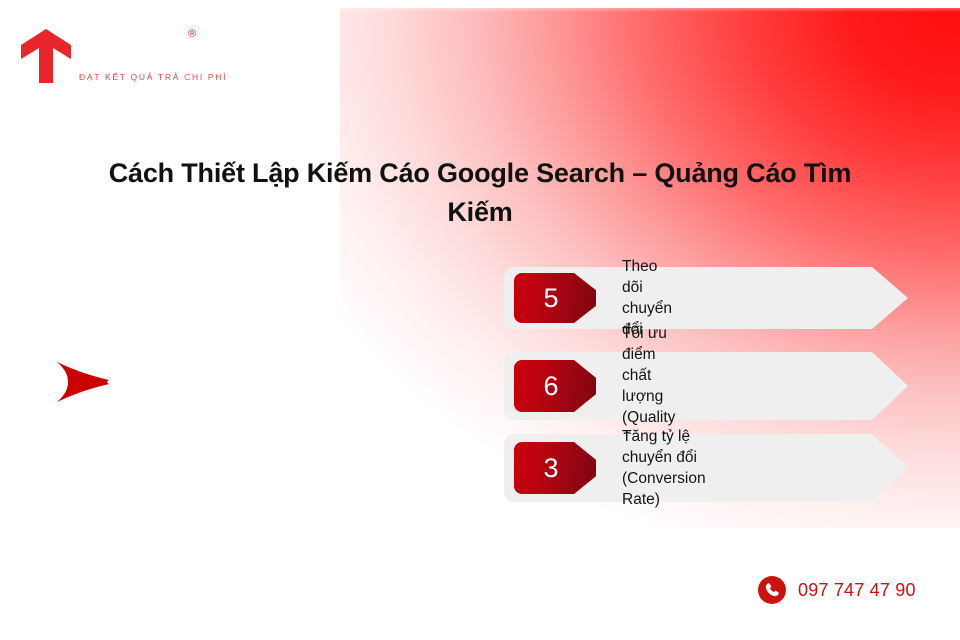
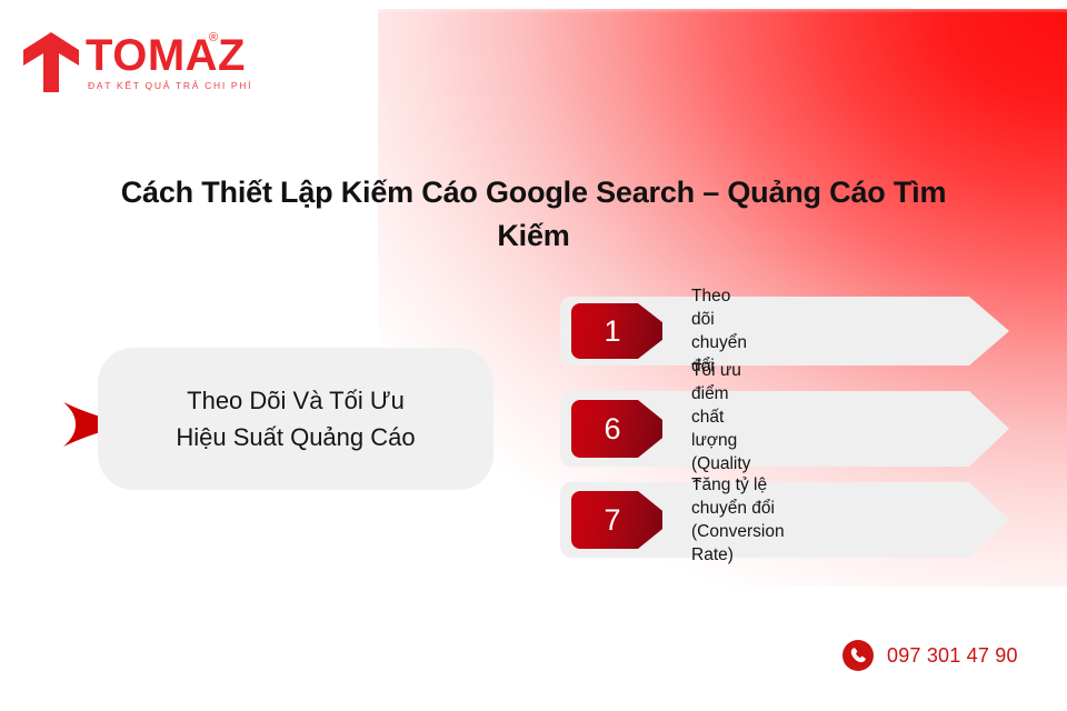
+ TOMAZ
  ®
  ĐẠT KẾT QUẢ TRẢ CHI PHÍ
  Cách Thiết Lập Kiếm Cáo Google Search – Quảng Cáo Tìm Kiếm
+ Theo Dõi Và Tối Ưu
+ Hiệu Suất Quảng Cáo
- 5
+ 1
  Theo dõi chuyển đổi
  6
  Tối ưu điểm chất lượng
- 3
+ 7
  Tăng tỷ lệ chuyển đổi
  (Conversion Rate)
- 097 747 47 90
+ 097 301 47 90
